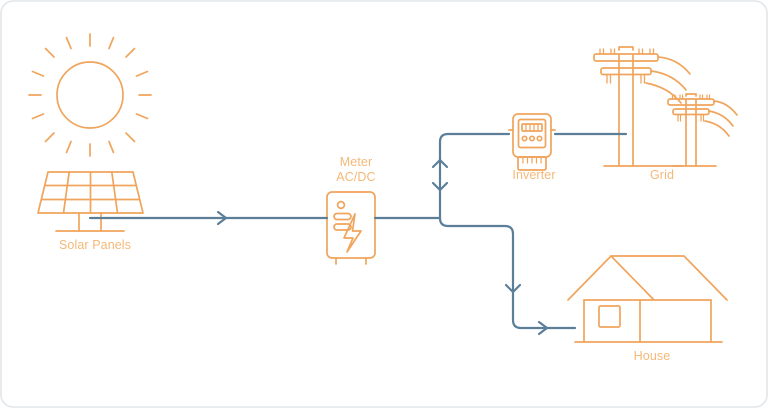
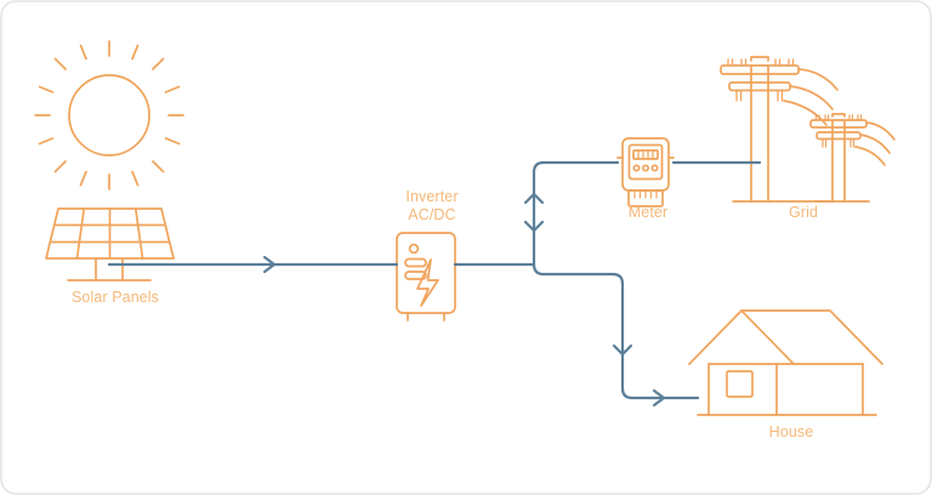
  Solar Panels
- Meter
+ Inverter
  AC/DC
- Inverter
+ Meter
  Grid
  House
